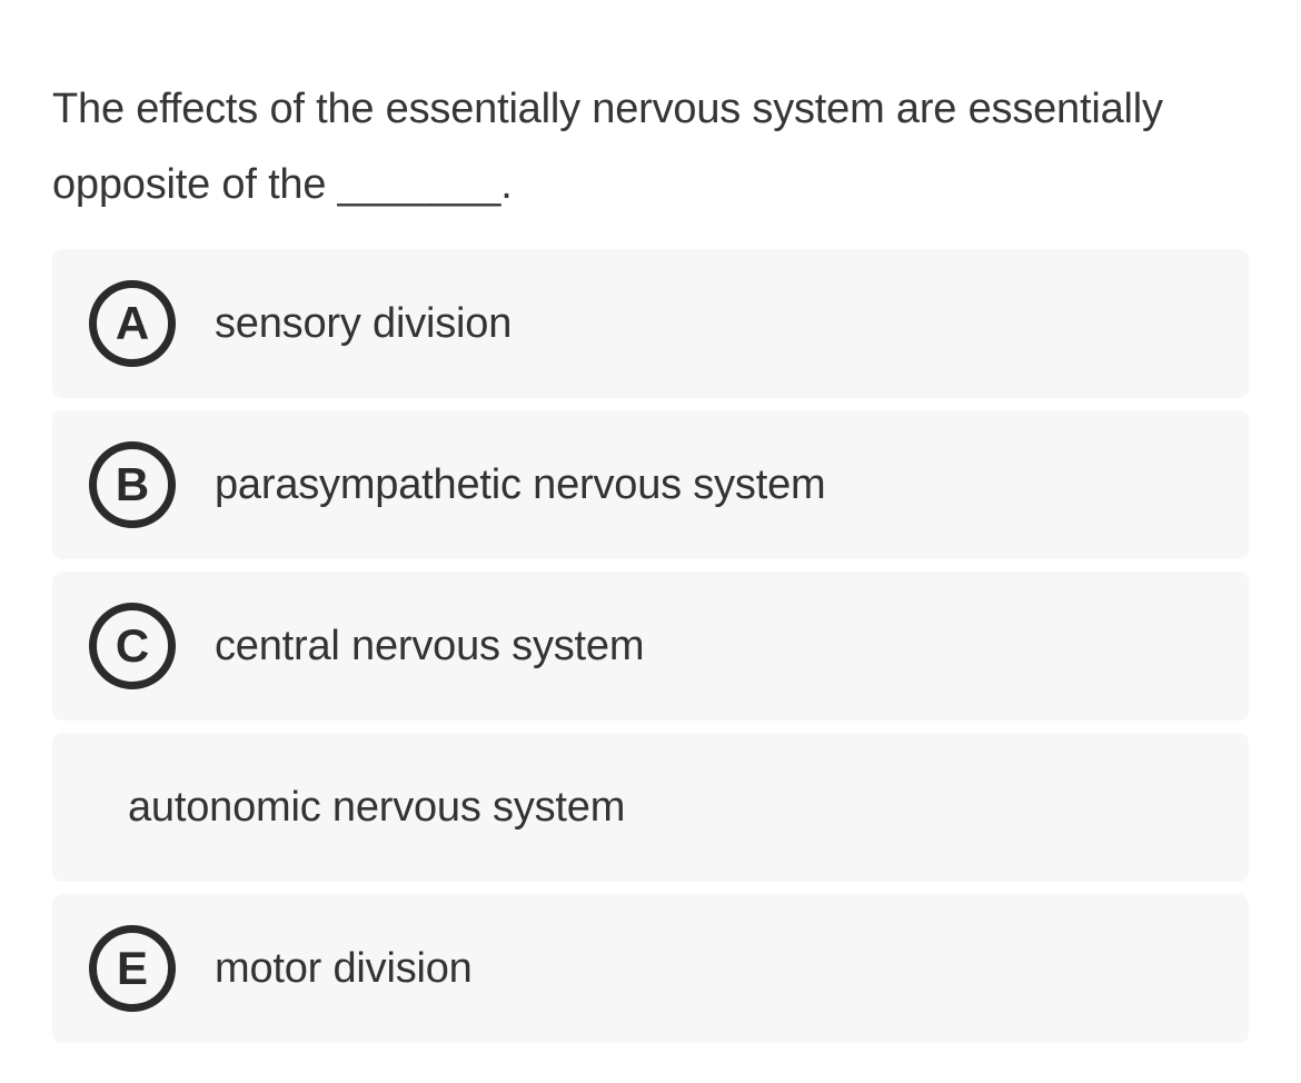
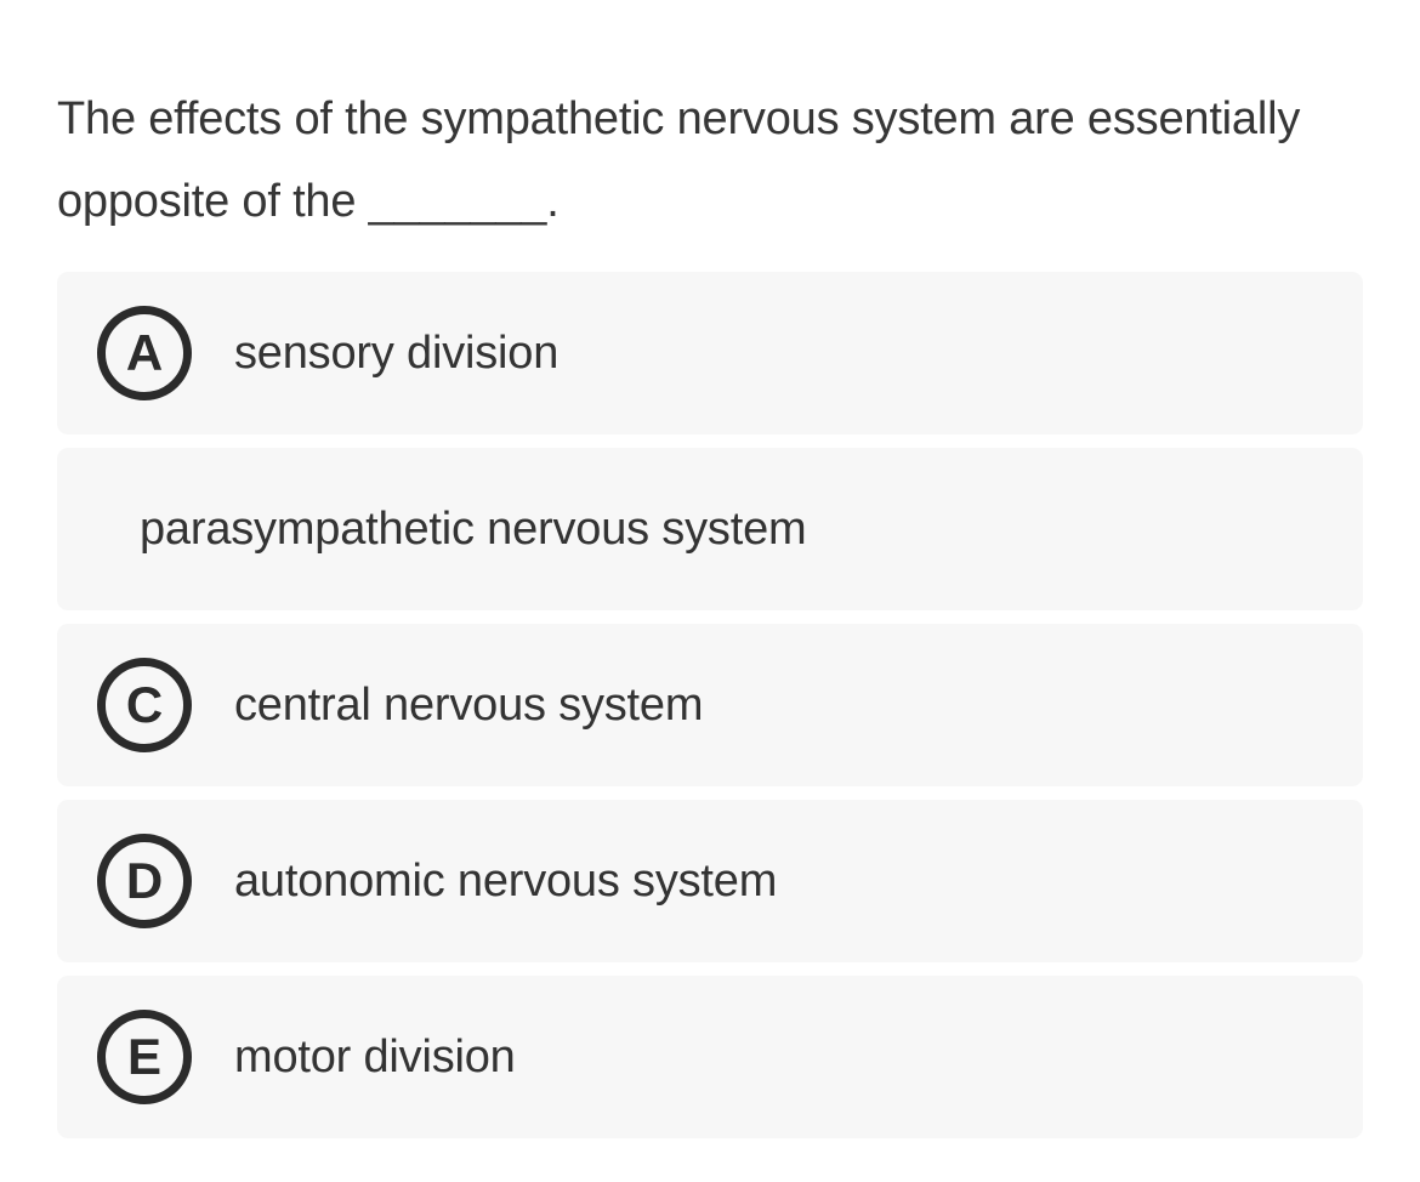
- The effects of the essentially nervous system are essentially opposite of the _______.
+ The effects of the sympathetic nervous system are essentially opposite of the _______.
  A
  sensory division
- B
  parasympathetic nervous system
  C
  central nervous system
+ D
  autonomic nervous system
  E
  motor division
